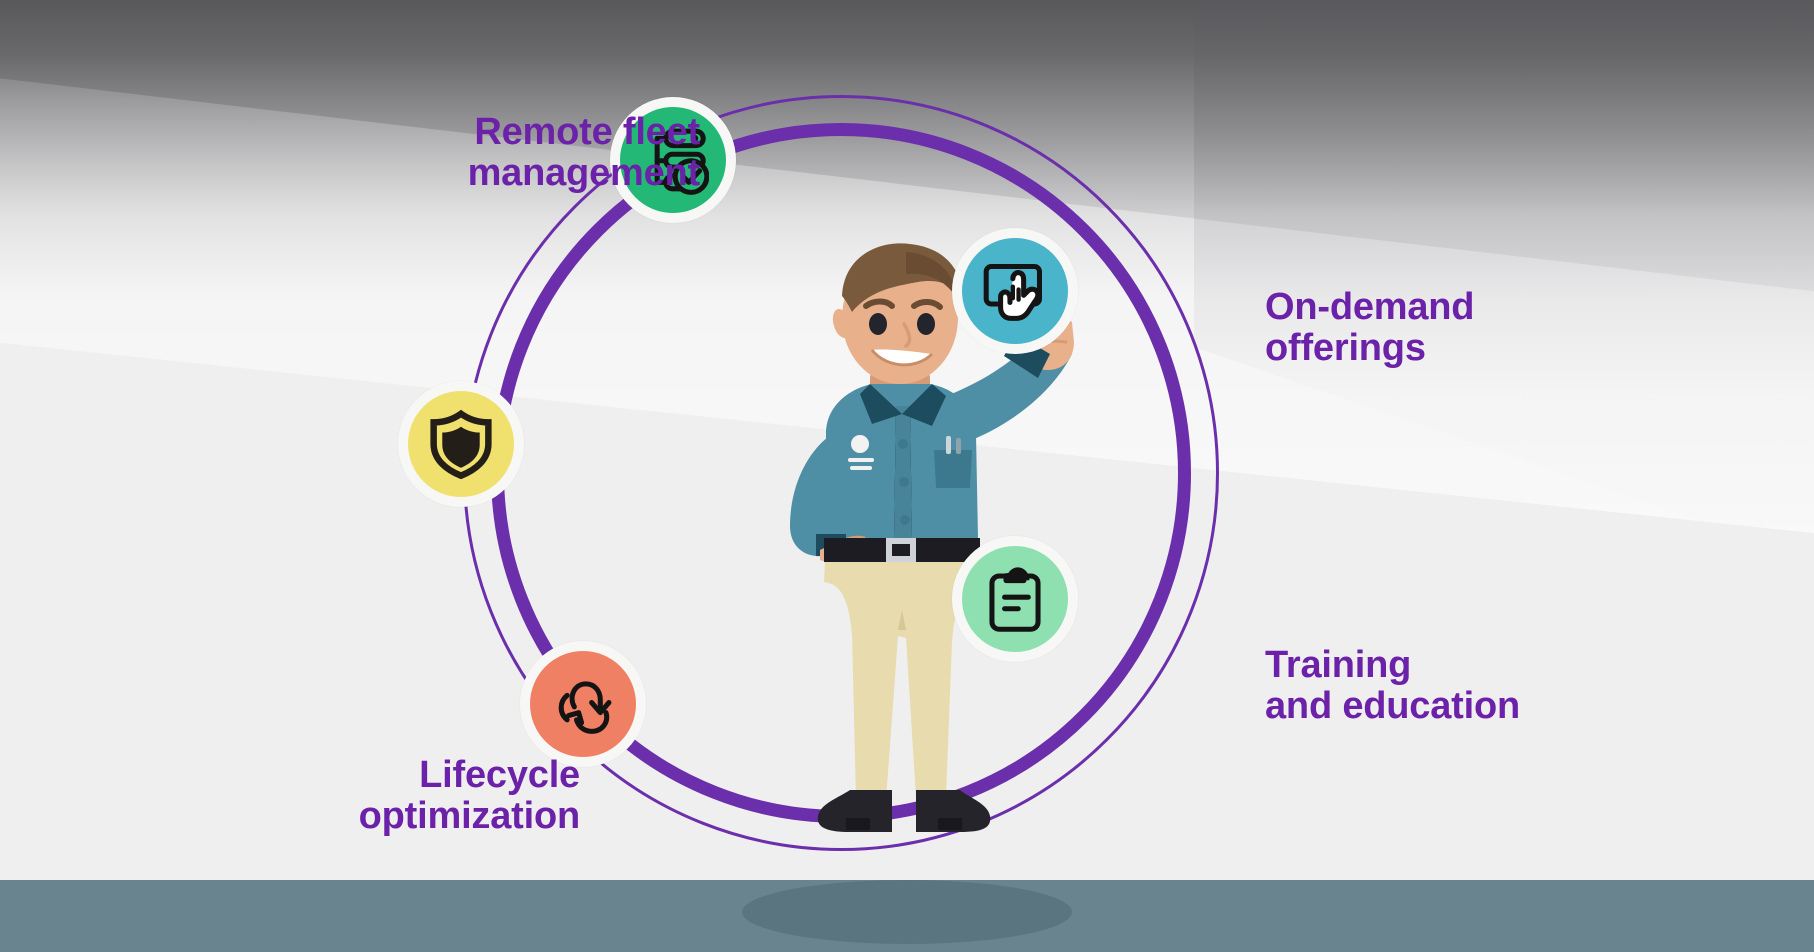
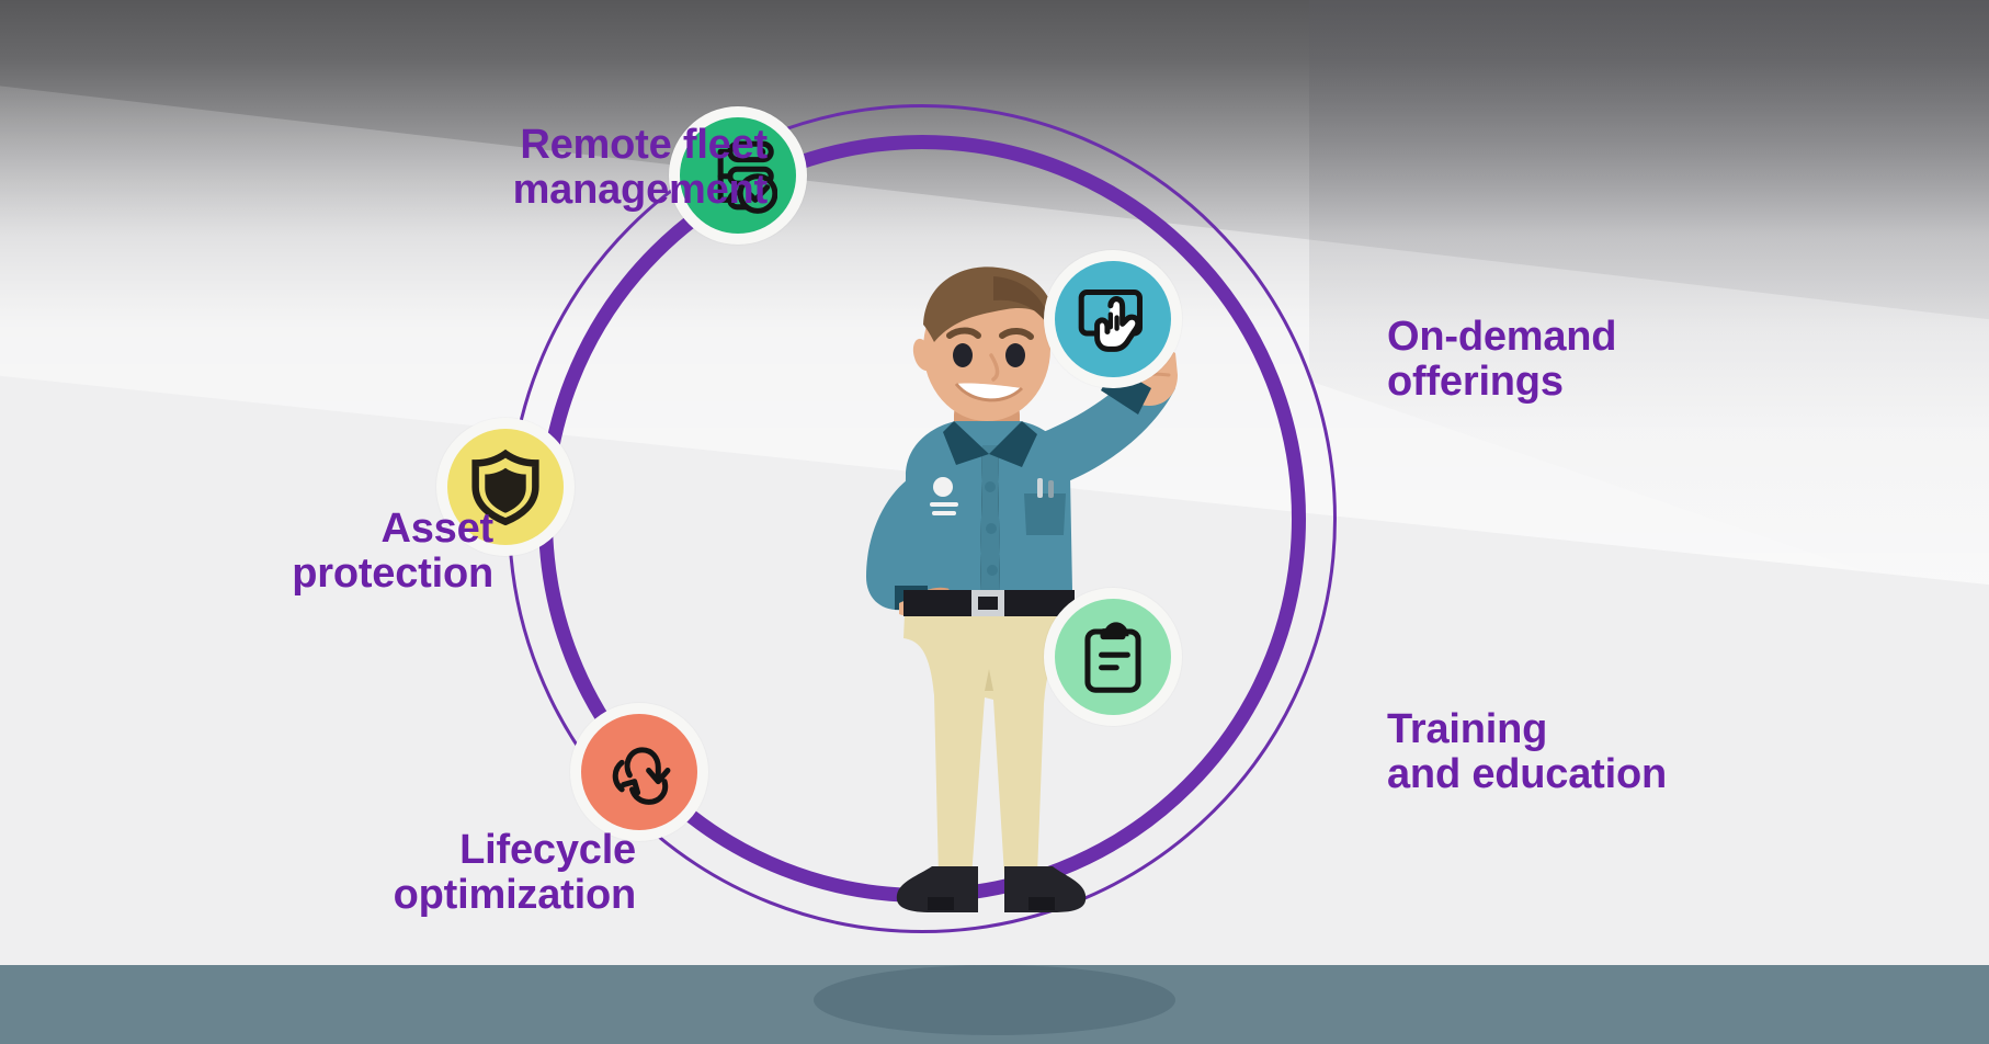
  Remote fleet
  management
  On-demand
  offerings
  Training
  and education
  Lifecycle
  optimization
+ Asset
+ protection
